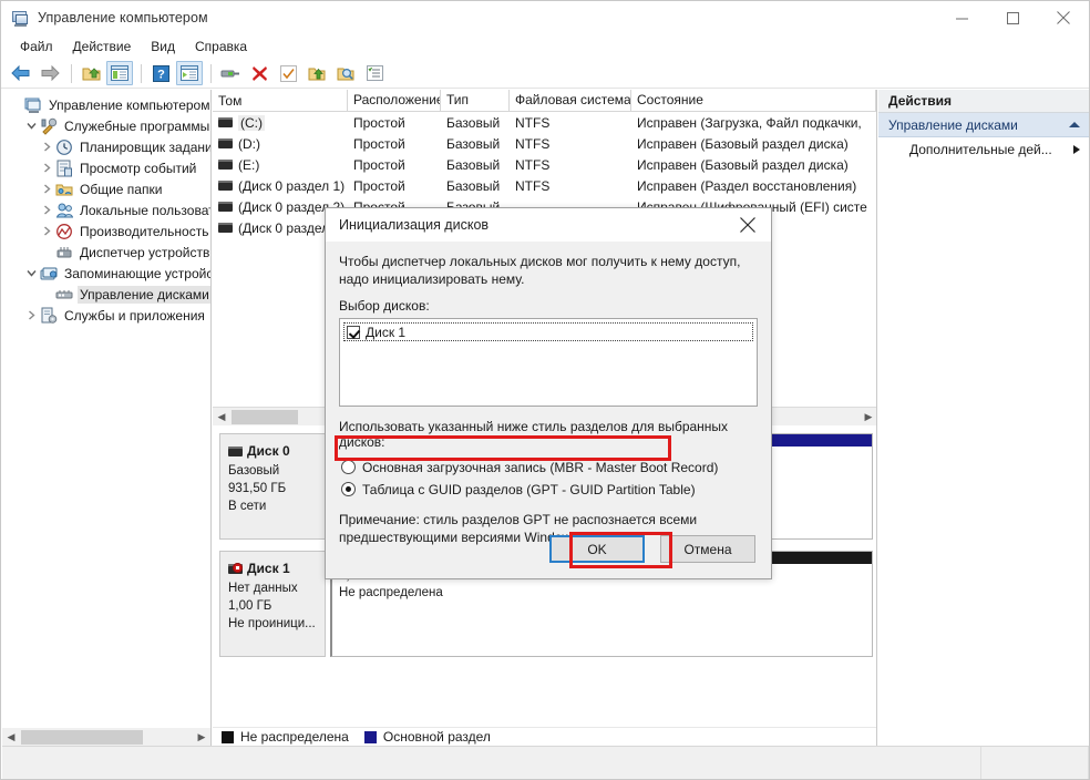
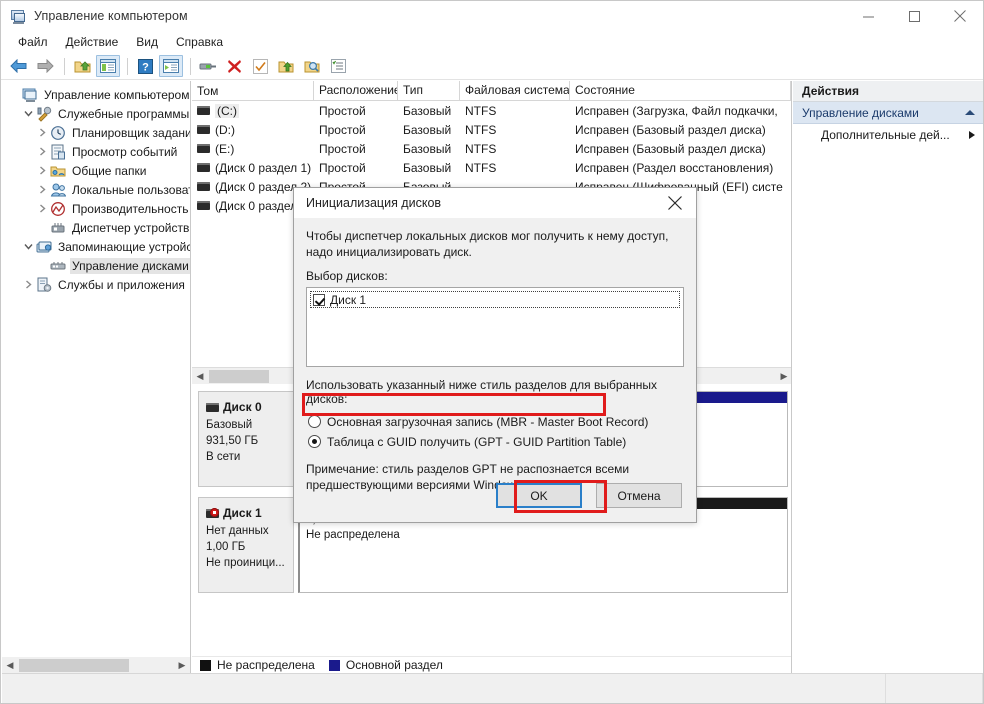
  Управление компьютером
  Файл
  Действие
  Вид
  Справка
  ?
  Управление компьютером
  Служебные программы
  Планировщик задани
  Просмотр событий
  Общие папки
  Локальные пользова
  Производительность
  Диспетчер устройств
  Запоминающие устройс
  Управление дисками
  Службы и приложения
  ◀
  ▶
  Том
  Расположение
  Тип
  Файловая система
  Состояние
  (C:)
  Простой
  Базовый
  NTFS
  Исправен (Загрузка, Файл подкачки,
  (D:)
  Простой
  Базовый
  NTFS
  Исправен (Базовый раздел диска)
  (E:)
  Простой
  Базовый
  NTFS
  Исправен (Базовый раздел диска)
  (Диск 0 раздел 1)
  Простой
  Базовый
  NTFS
  Исправен (Раздел восстановления)
  (Диск 0 разде
  (Диск 0 разде
  ◀
  ▶
  Диск 0
  Базовый
  931,50 ГБ
  В сети
  Диск 1
  Нет данных
  1,00 ГБ
  Не проиници...
  Не распределена
  Не распределена
  Основной раздел
  Действия
  Управление дисками
  Дополнительные дей...
  Инициализация дисков
- Чтобы диспетчер локальных дисков мог получить к нему доступ, надо инициализировать нему.
+ Чтобы диспетчер локальных дисков мог получить к нему доступ, надо инициализировать диск.
  Выбор дисков:
  Диск 1
  Использовать указанный ниже стиль разделов для выбранных дисков:
  Основная загрузочная запись (MBR - Master Boot Record)
- Таблица с GUID разделов (GPT - GUID Partition Table)
+ Таблица с GUID получить (GPT - GUID Partition Table)
  Примечание: стиль разделов GPT не распознается всеми предшествующими версиями Win
  OK
  Отмена
